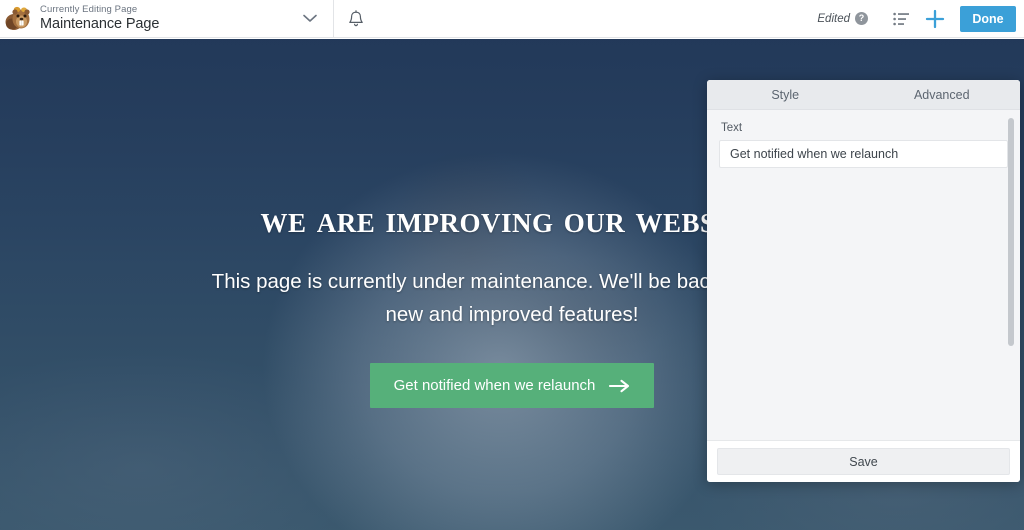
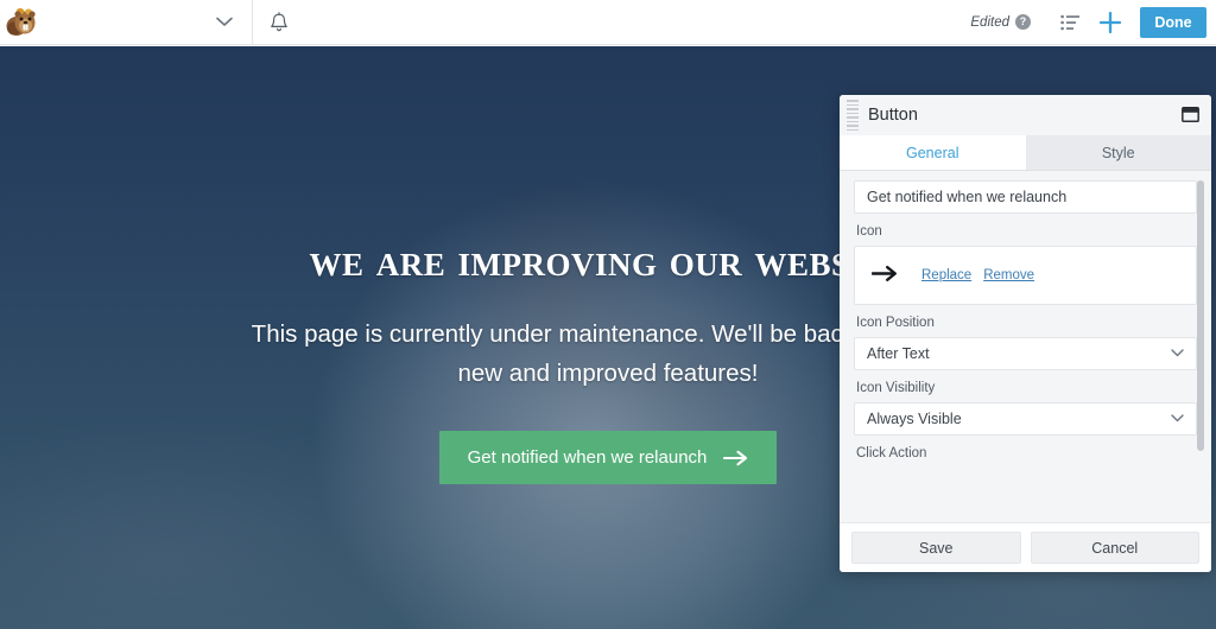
- Currently Editing Page
- Maintenance Page
  Edited
  ?
  Done
  we are improving our web
  This page is currently under maintenance. We'll be bac new and improved features!
  Get notified when we relaunch
+ Button
+ General
  Style
- Advanced
- Text
  Get notified when we relaunch
+ Icon
+ Replace
+ Remove
+ Icon Position
+ After Text
+ Icon Visibility
+ Always Visible
+ Click Action
  Save
+ Cancel
